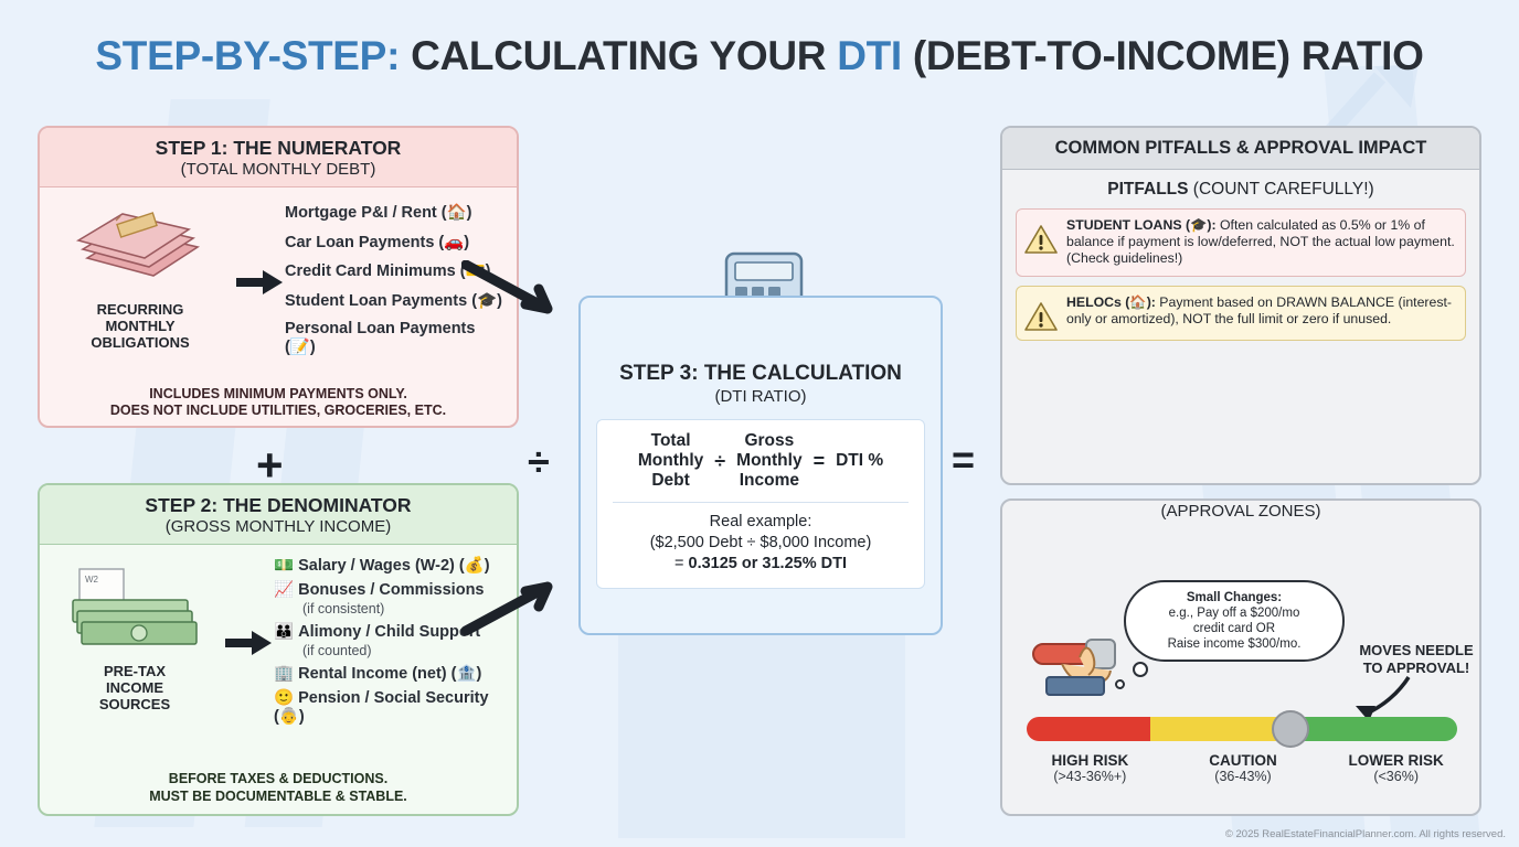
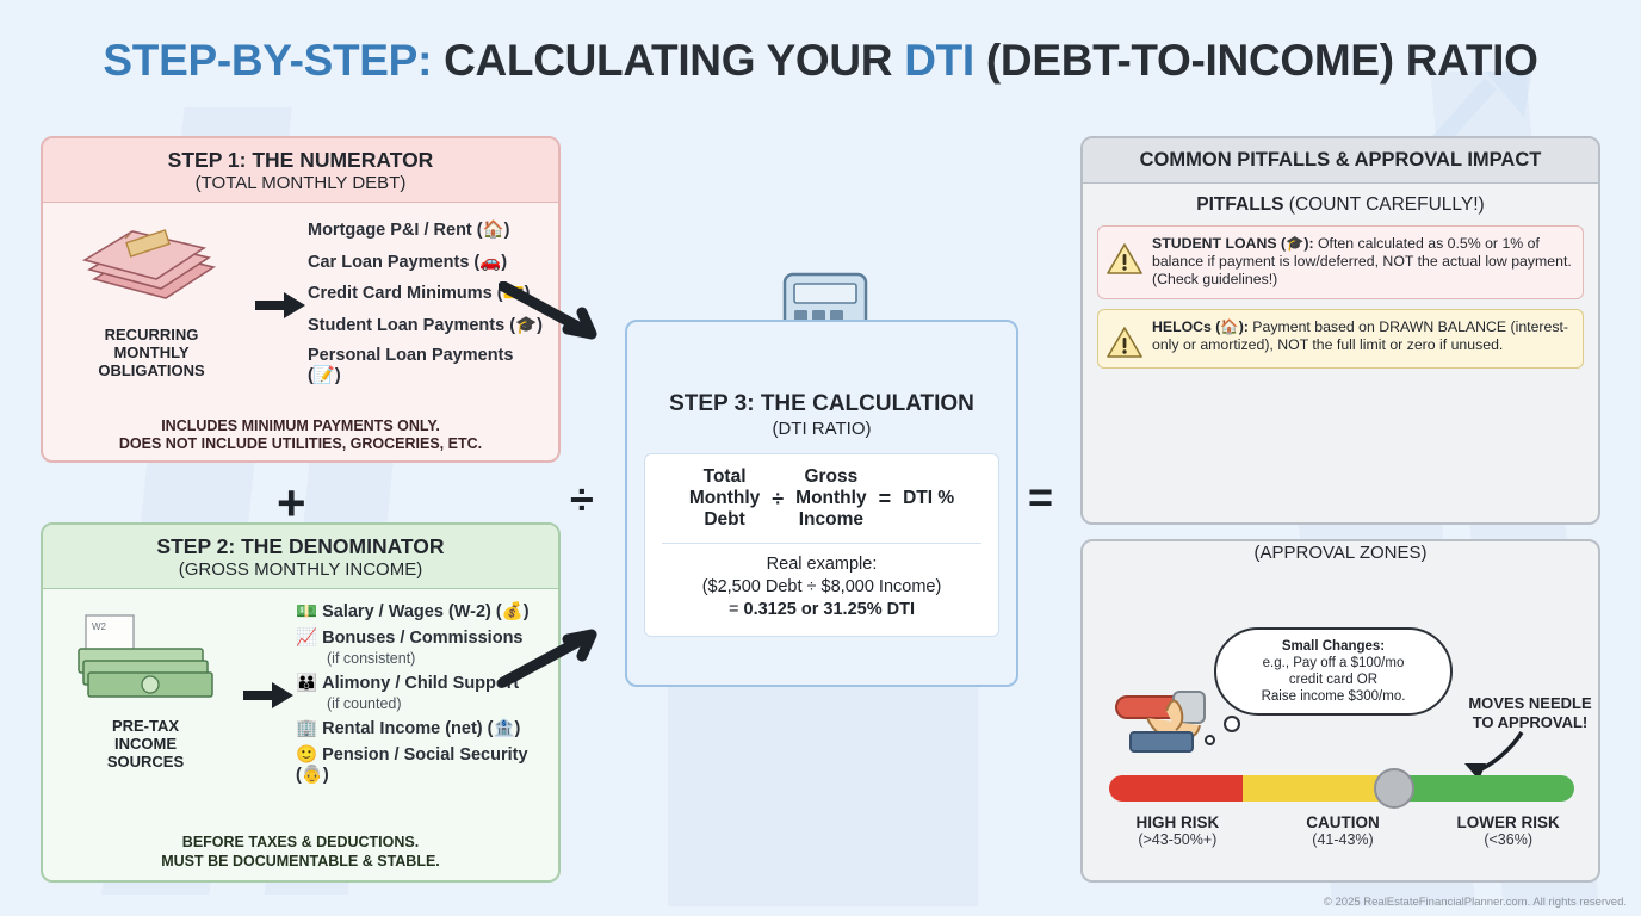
  STEP-BY-STEP: CALCULATING YOUR DTI (DEBT-TO-INCOME) RATIO
  STEP 1: THE NUMERATOR
  (TOTAL MONTHLY DEBT)
  RECURRING
  MONTHLY
  OBLIGATIONS
  Mortgage P&I / Rent (🏠)
  Car Loan Payments (🚗)
  Credit Card Minimums (
  Student Loan Payments (🎓)
  Personal Loan Payments (📝)
  INCLUDES MINIMUM PAYMENTS ONLY.
  DOES NOT INCLUDE UTILITIES, GROCERIES, ETC.
  +
  STEP 2: THE DENOMINATOR
  (GROSS MONTHLY INCOME)
  W2
  PRE-TAX
  INCOME
  SOURCES
  💵 Salary / Wages (W-2) (💰)
  📈 Bonuses / Commissions
  (if consistent)
  👪 Alimony / Child Suppt
  (if counted)
  🏢 Rental Income (net) (🏦)
  🙂 Pension / Social Security (👵)
  BEFORE TAXES & DEDUCTIONS.
  MUST BE DOCUMENTABLE & STABLE.
  ÷
  =
  STEP 3: THE CALCULATION
  (DTI RATIO)
  Total
  Monthly
  Debt
  ÷
  Gross
  Monthly
  Income
  =
  DTI %
  Real example:
  ($2,500 Debt ÷ $8,000 Income)
  = 0.3125 or 31.25% DTI
  COMMON PITFALLS & APPROVAL IMPACT
  PITFALLS (COUNT CAREFULLY!)
  STUDENT LOANS (🎓): Often calculated as 0.5% or 1% of balance if payment is low/deferred, NOT the actual low payment. (Check guidelines!)
  HELOCs (🏠): Payment based on DRAWN BALANCE (interest-only or amortized), NOT the full limit or zero if unused.
  (APPROVAL ZONES)
  Small Changes:
- e.g., Pay off a $200/mo
+ e.g., Pay off a $100/mo
  credit card OR
  Raise income $300/mo.
  MOVES NEEDLE
  TO APPROVAL!
  HIGH RISK
- (>43-36%+)
+ (>43-50%+)
  CAUTION
- (36-43%)
+ (41-43%)
  LOWER RISK
  (<36%)
  © 2025 RealEstateFinancialPlanner.com. All rights reserved.
